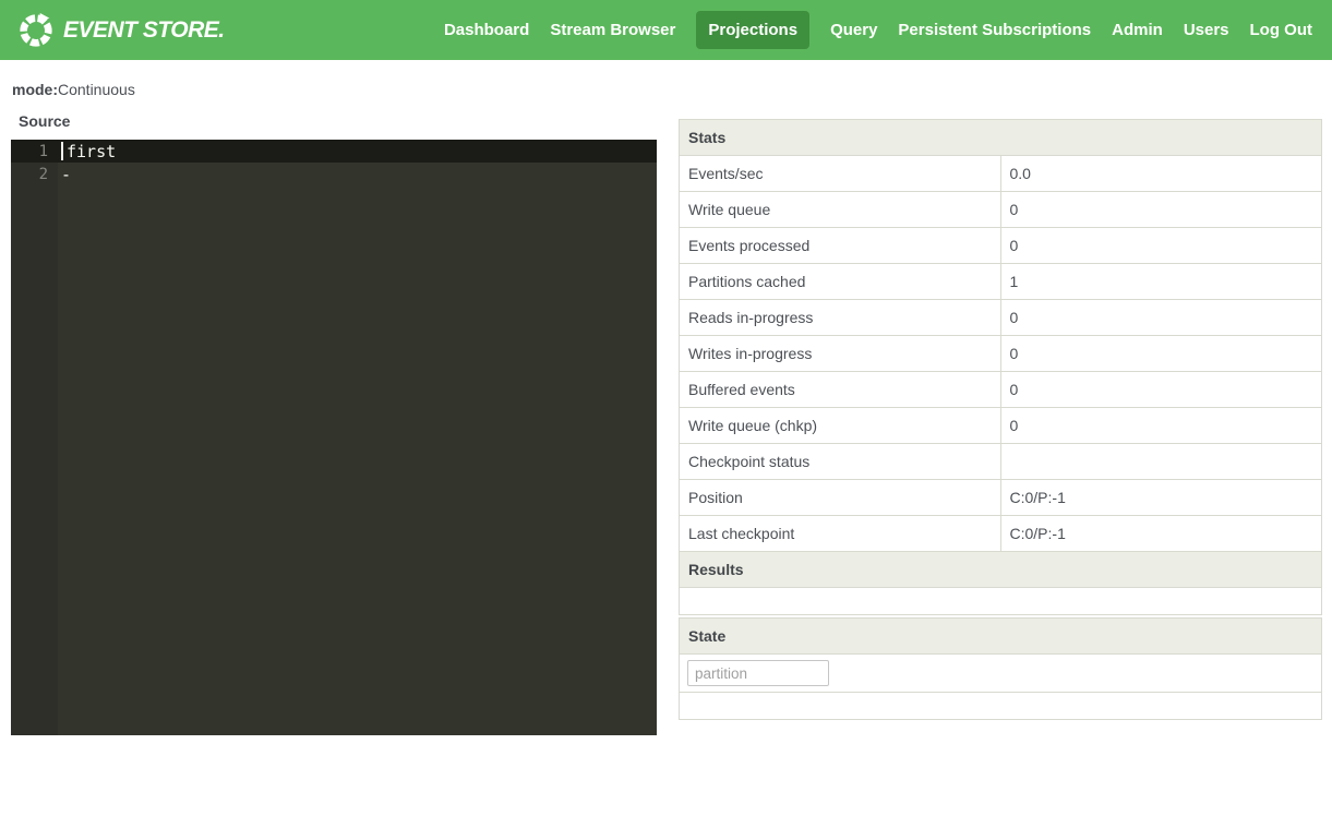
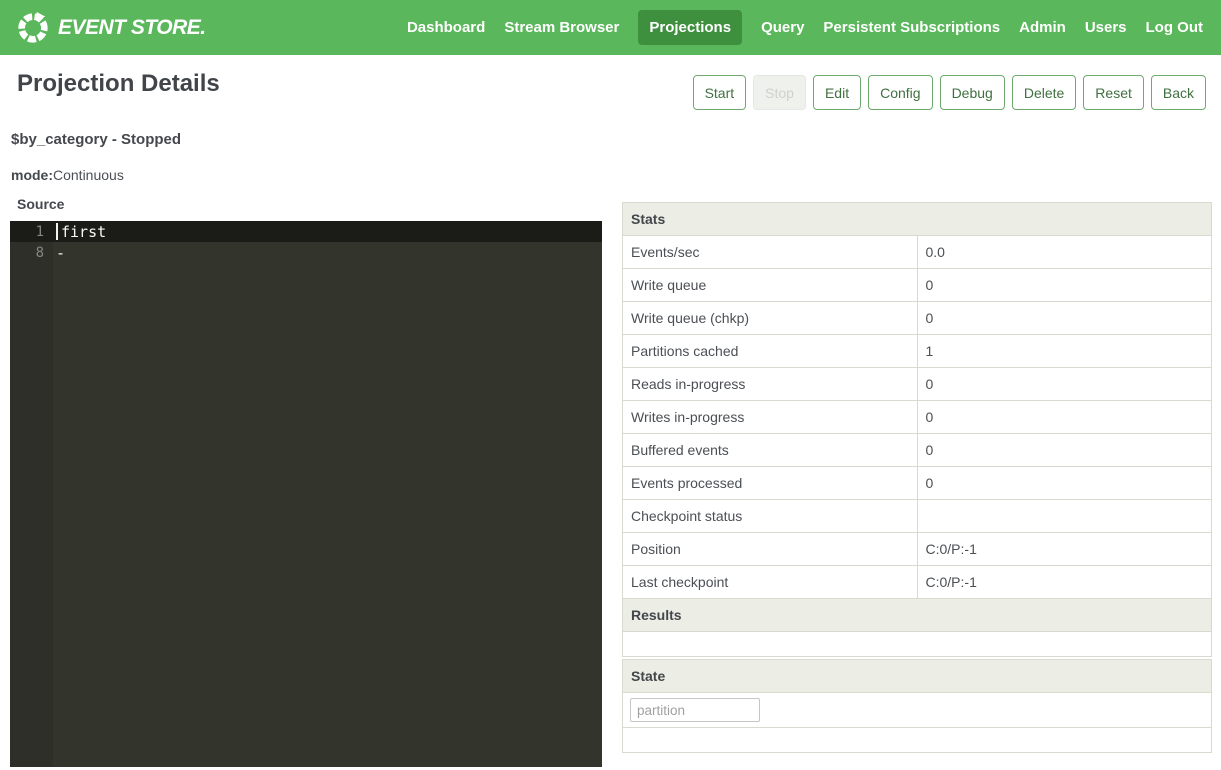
  EVENT STORE.
  Dashboard
  Stream Browser
  Projections
  Query
  Persistent Subscriptions
  Admin
  Users
  Log Out
+ Projection Details
+ Start
+ Stop
+ Edit
+ Config
+ Debug
+ Delete
+ Reset
+ Back
+ $by_category - Stopped
  mode:Continuous
  Source
  1
  first
- 2
+ 8
  -
  Stats
  Events/sec	0.0
  Write queue	0
- Events processed	0
+ Write queue (chkp)	0
  Partitions cached	1
  Reads in-progress	0
  Writes in-progress	0
  Buffered events	0
- Write queue (chkp)	0
+ Events processed	0
  Checkpoint status
  Position	C:0/P:-1
  Last checkpoint	C:0/P:-1
  Results
  State
  partition
